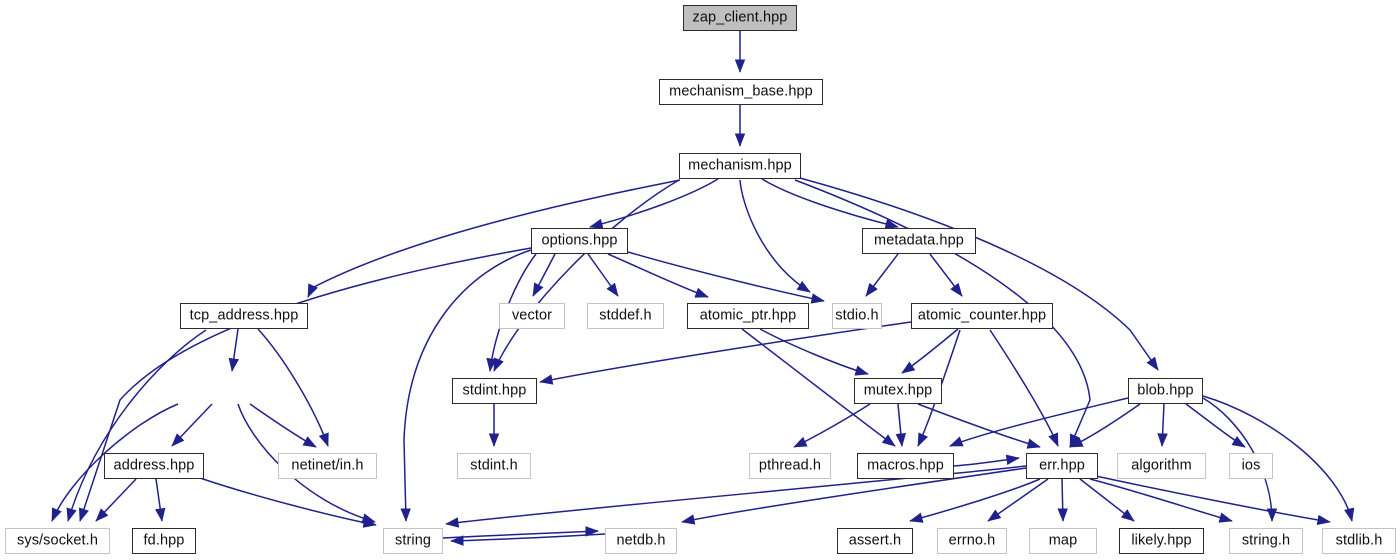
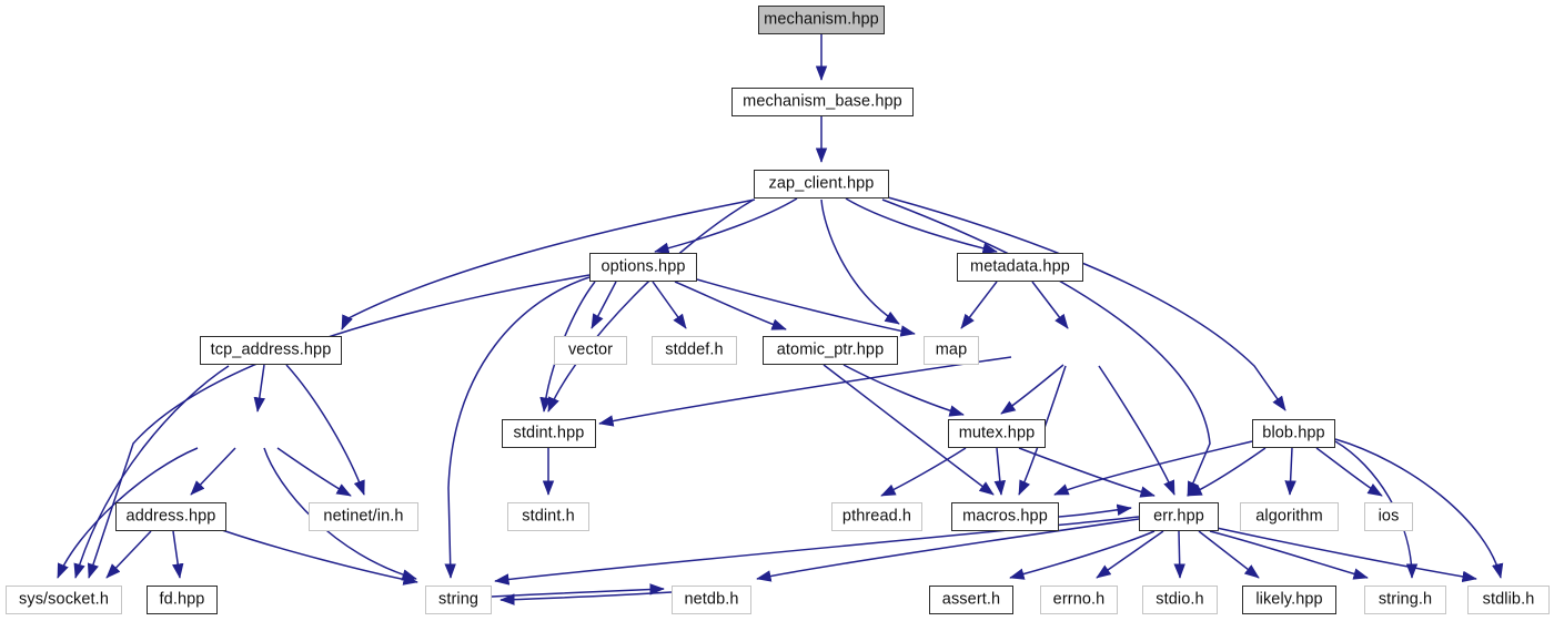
- zap_client.hpp
+ mechanism.hpp
  mechanism_base.hpp
- mechanism.hpp
+ zap_client.hpp
  options.hpp
  metadata.hpp
  tcp_address.hpp
  vector
  stddef.h
  atomic_ptr.hpp
- stdio.h
+ map
- atomic_counter.hpp
  stdint.hpp
  mutex.hpp
  blob.hpp
  address.hpp
  netinet/in.h
  stdint.h
  pthread.h
  macros.hpp
  err.hpp
  algorithm
  ios
  sys/socket.h
  fd.hpp
  string
  netdb.h
  assert.h
  errno.h
- map
+ stdio.h
  likely.hpp
  string.h
  stdlib.h
